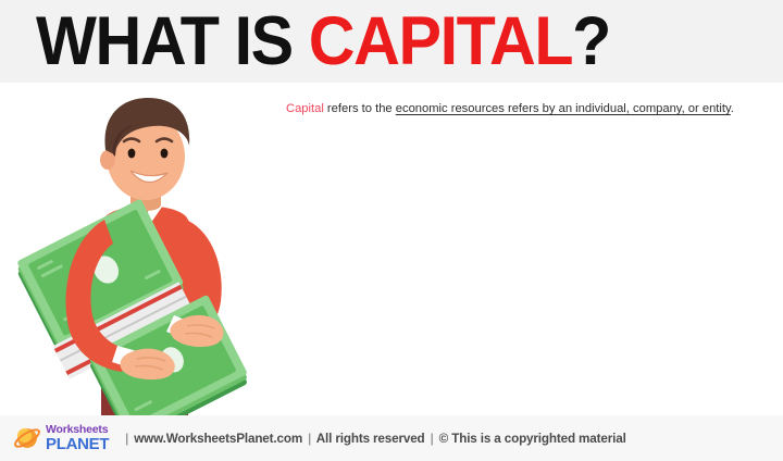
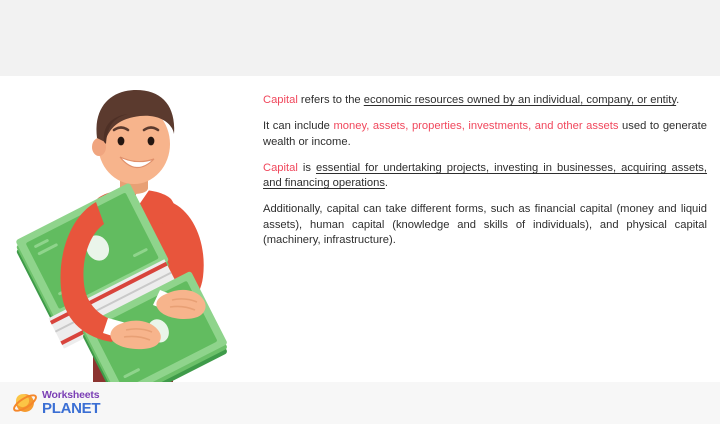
- WHAT IS CAPITAL?
- Capital refers to the economic resources refers by an individual, company, or entity.
+ Capital refers to the economic resources owned by an individual, company, or entity.
+ It can include money, assets, properties, investments, and other assets used to generate wealth or income.
+ Capital is essential for undertaking projects, investing in businesses, acquiring assets, and financing operations.
+ Additionally, capital can take different forms, such as financial capital (money and liquid assets), human capital (knowledge and skills of individuals), and physical capital (machinery, infrastructure).
  Worksheets
  PLANET
- | www.WorksheetsPlanet.com | All rights reserved | © This is a copyrighted material
